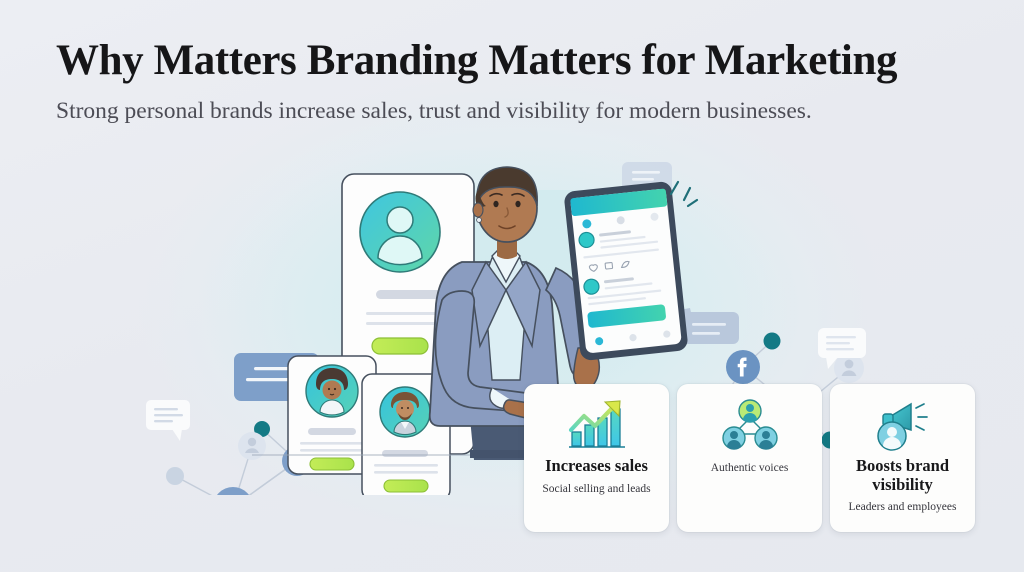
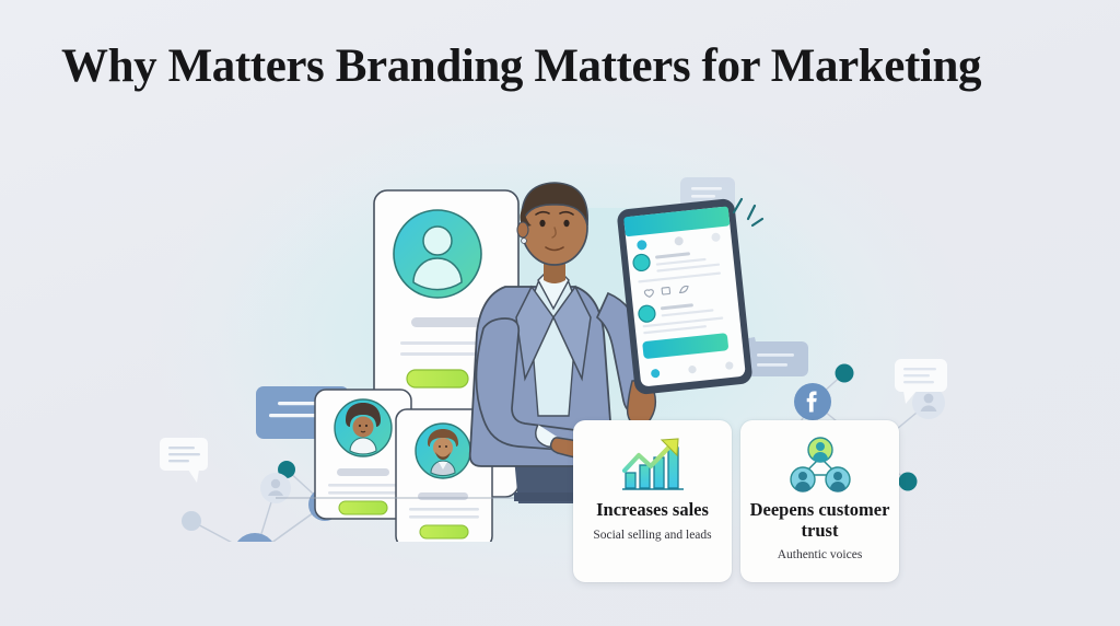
  Why Matters Branding Matters for Marketing
- Strong personal brands increase sales, trust and visibility for modern businesses.
  Increases sales
  Social selling and leads
+ Deepens customer trust
  Authentic voices
- Boosts brand visibility
- Leaders and employees
